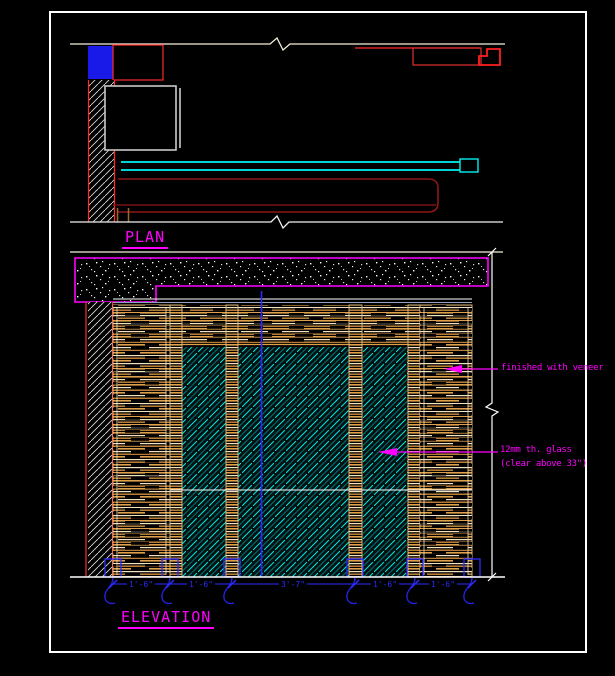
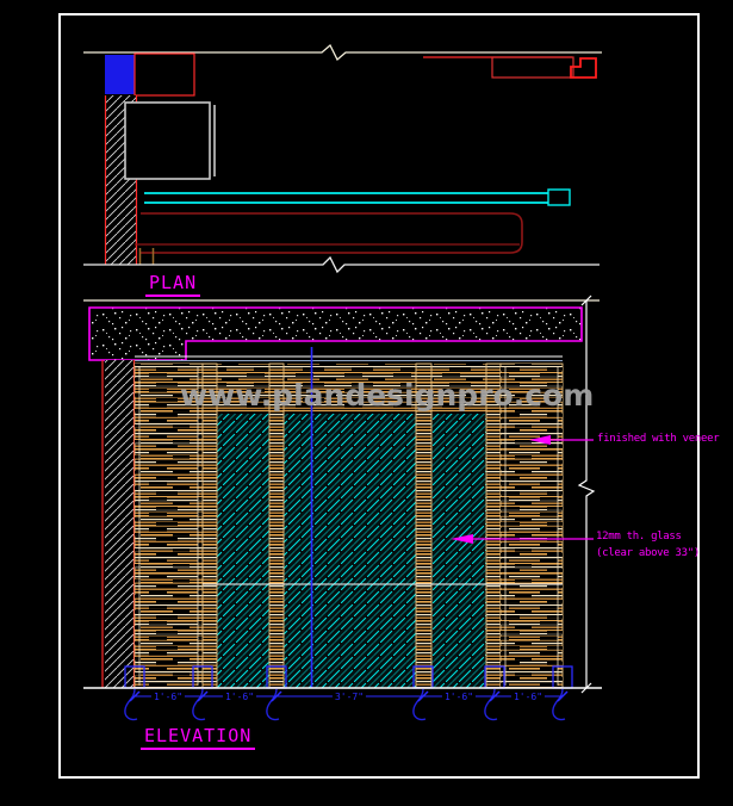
  PLAN
  ELEVATION
+ www.plandesignpro.com
  finished with veneer
  12mm th. glass
  (clear above 33")
  1'-6"
  1'-6"
  3'-7"
  1'-6"
  1'-6"
